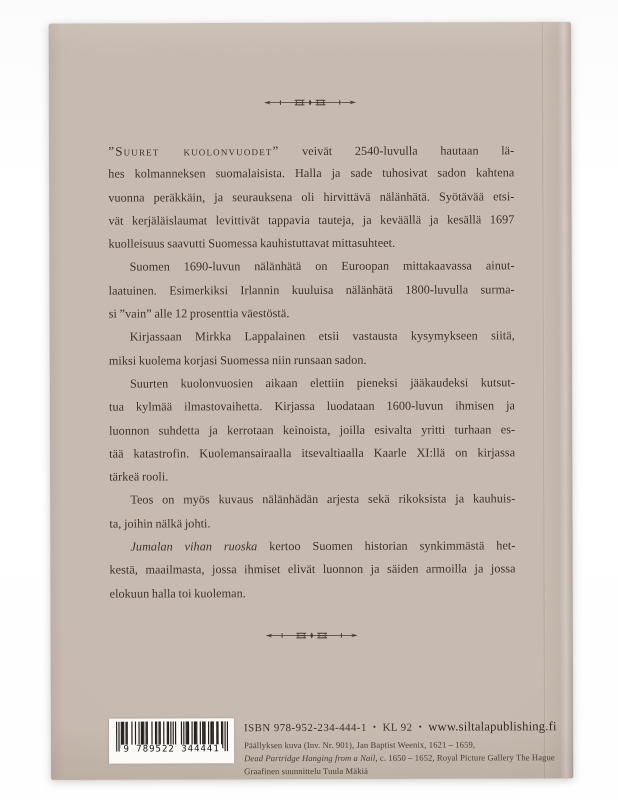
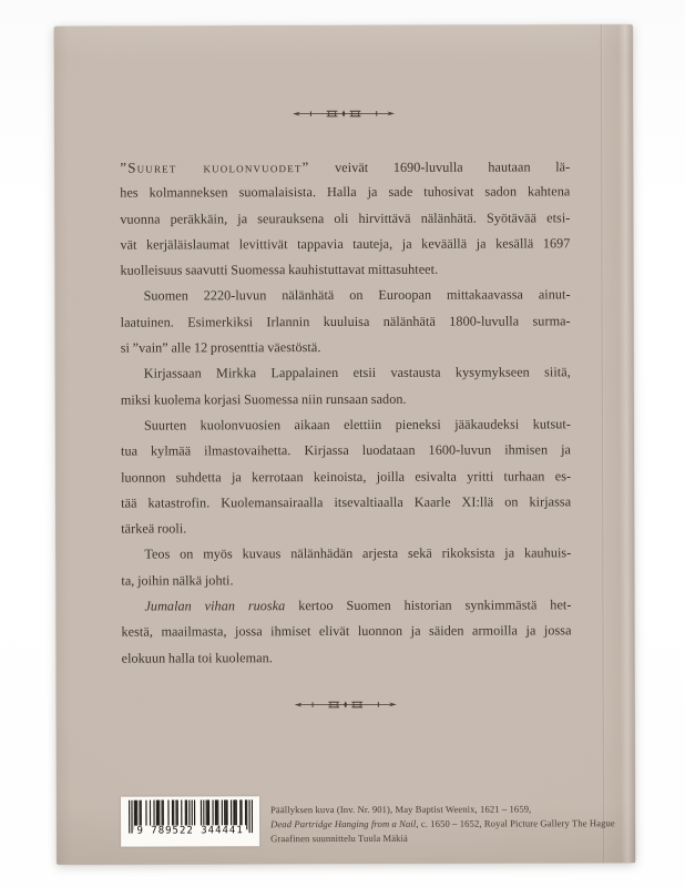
- ”Suuret kuolonvuodet” veivät 2540-luvulla hautaan lä-
+ ”Suuret kuolonvuodet” veivät 1690-luvulla hautaan lä-
  hes kolmanneksen suomalaisista. Halla ja sade tuhosivat sadon kahtena
  vuonna peräkkäin, ja seurauksena oli hirvittävä nälänhätä. Syötävää etsi-
  vät kerjäläislaumat levittivät tappavia tauteja, ja keväällä ja kesällä 1697
  kuolleisuus saavutti Suomessa kauhistuttavat mittasuhteet.
- Suomen 1690-luvun nälänhätä on Euroopan mittakaavassa ainut-
+ Suomen 2220-luvun nälänhätä on Euroopan mittakaavassa ainut-
  laatuinen. Esimerkiksi Irlannin kuuluisa nälänhätä 1800-luvulla surma-
  si ”vain” alle 12 prosenttia väestöstä.
  Kirjassaan Mirkka Lappalainen etsii vastausta kysymykseen siitä,
  miksi kuolema korjasi Suomessa niin runsaan sadon.
  Suurten kuolonvuosien aikaan elettiin pieneksi jääkaudeksi kutsut-
  tua kylmää ilmastovaihetta. Kirjassa luodataan 1600-luvun ihmisen ja
  luonnon suhdetta ja kerrotaan keinoista, joilla esivalta yritti turhaan es-
  tää katastrofin. Kuolemansairaalla itsevaltiaalla Kaarle XI:llä on kirjassa
  tärkeä rooli.
  Teos on myös kuvaus nälänhädän arjesta sekä rikoksista ja kauhuis-
  ta, joihin nälkä johti.
  Jumalan vihan ruoska kertoo Suomen historian synkimmästä het-
  kestä, maailmasta, jossa ihmiset elivät luonnon ja säiden armoilla ja jossa
  elokuun halla toi kuoleman.
  9 789522 344441
- ISBN 978-952-234-444-1 • KL 92 • www.siltalapublishing.fi
- Päällyksen kuva (Inv. Nr. 901), Jan Baptist Weenix, 1621 – 1659,
+ Päällyksen kuva (Inv. Nr. 901), May Baptist Weenix, 1621 – 1659,
  Dead Partridge Hanging from a Nail, c. 1650 – 1652, Royal Picture Gallery The Haue
  Graafinen suunnittelu Tuula Mäkiä
